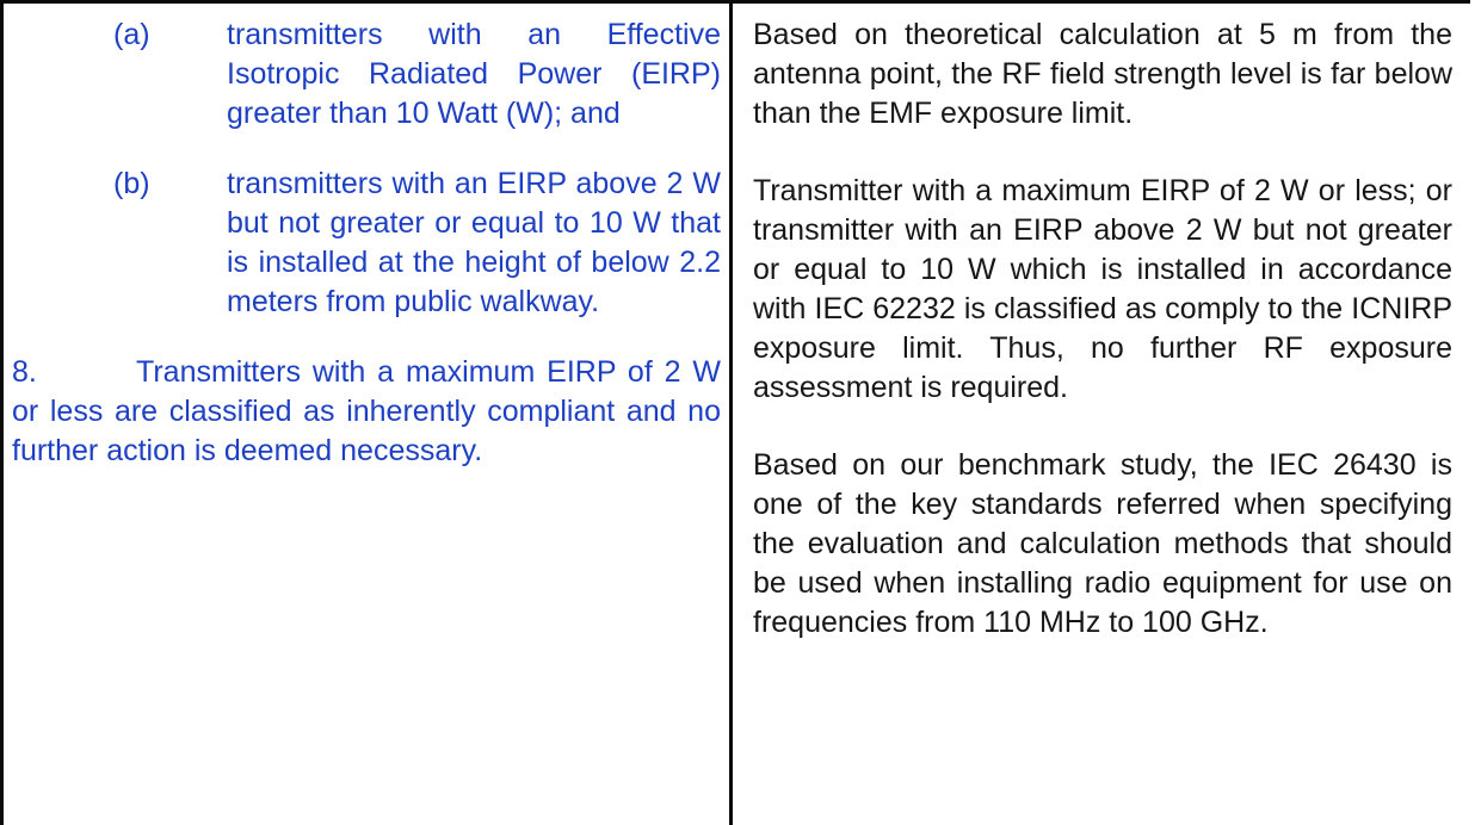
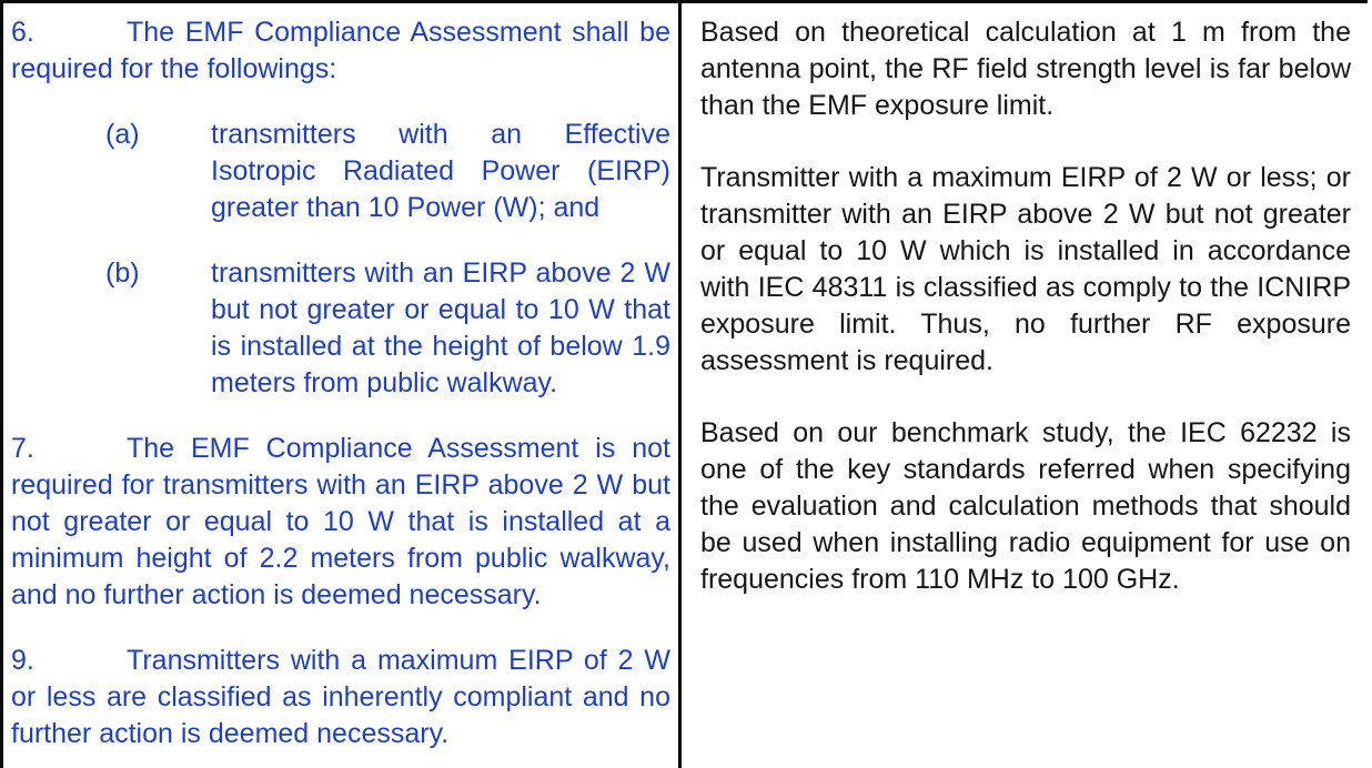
+ 6. The EMF Compliance Assessment shall be required for the followings:
  (a)
- transmitters with an Effective Isotropic Radiated Power (EIRP) greater than 10 Watt (W); and
+ transmitters with an Effective Isotropic Radiated Power (EIRP) greater than 10 Power (W); and
  (b)
- transmitters with an EIRP above 2 W but not greater or equal to 10 W that is installed at the height of below 2.2 meters from public walkway.
+ transmitters with an EIRP above 2 W but not greater or equal to 10 W that is installed at the height of below 1.9 meters from public walkway.
+ 7. The EMF Compliance Assessment is not required for transmitters with an EIRP above 2 W but not greater or equal to 10 W that is installed at a minimum height of 2.2 meters from public walkway, and no further action is deemed necessary.
- 8. Transmitters with a maximum EIRP of 2 W or less are classified as inherently compliant and no further action is deemed necessary.
+ 9. Transmitters with a maximum EIRP of 2 W or less are classified as inherently compliant and no further action is deemed necessary.
- Based on theoretical calculation at 5 m from the antenna point, the RF field strength level is far below than the EMF exposure limit.
+ Based on theoretical calculation at 1 m from the antenna point, the RF field strength level is far below than the EMF exposure limit.
- Transmitter with a maximum EIRP of 2 W or less; or transmitter with an EIRP above 2 W but not greater or equal to 10 W which is installed in accordance with IEC 62232 is classified as comply to the ICNIRP exposure limit. Thus, no further RF exposure assessment is required.
+ Transmitter with a maximum EIRP of 2 W or less; or transmitter with an EIRP above 2 W but not greater or equal to 10 W which is installed in accordance with IEC 48311 is classified as comply to the ICNIRP exposure limit. Thus, no further RF exposure assessment is required.
- Based on our benchmark study, the IEC 26430 is one of the key standards referred when specifying the evaluation and calculation methods that should be used when installing radio equipment for use on frequencies from 110 MHz to 100 GHz.
+ Based on our benchmark study, the IEC 62232 is one of the key standards referred when specifying the evaluation and calculation methods that should be used when installing radio equipment for use on frequencies from 110 MHz to 100 GHz.
